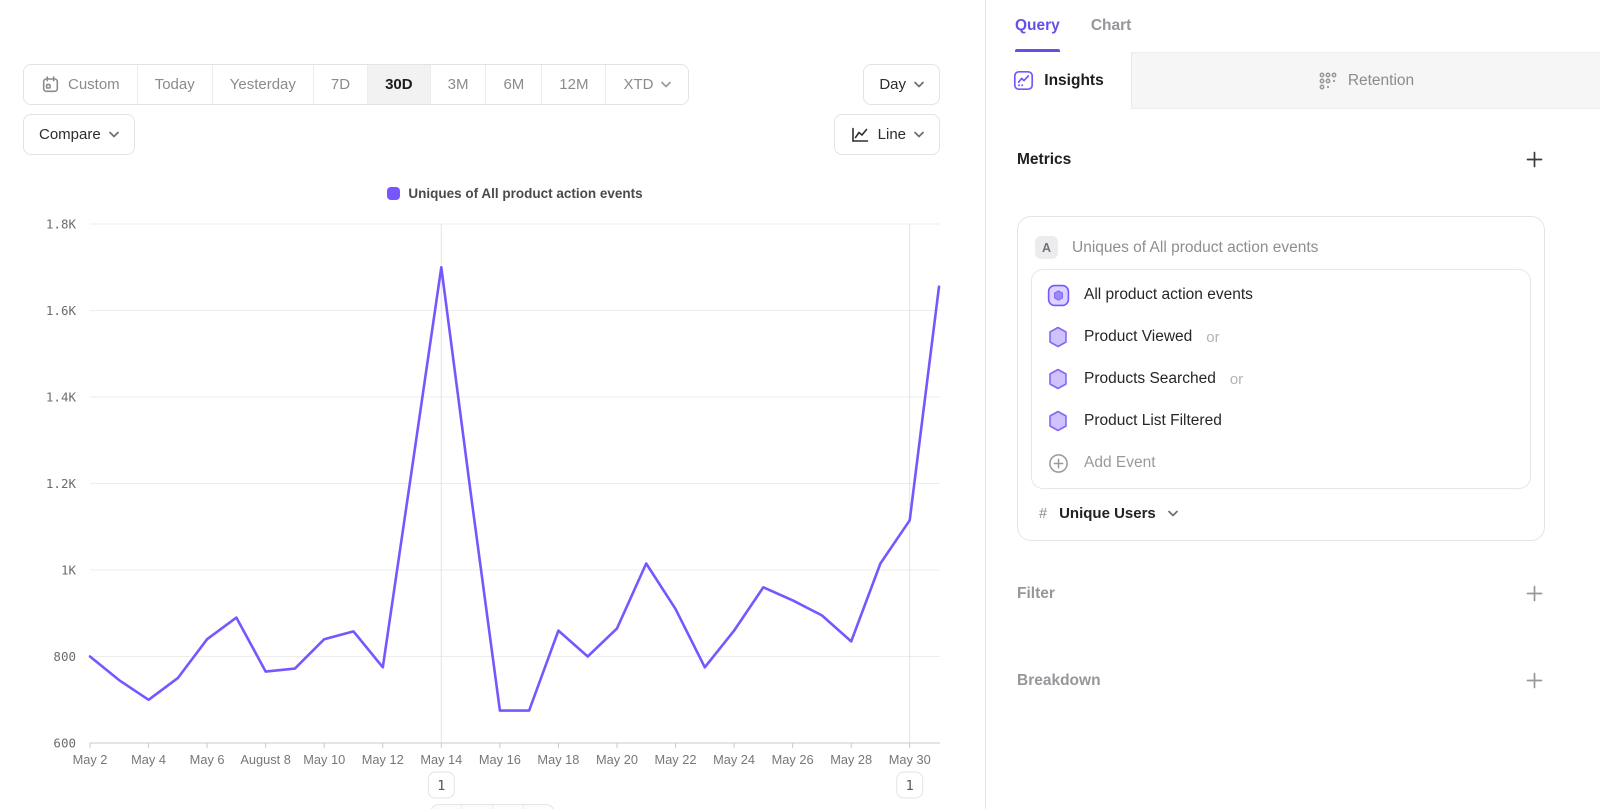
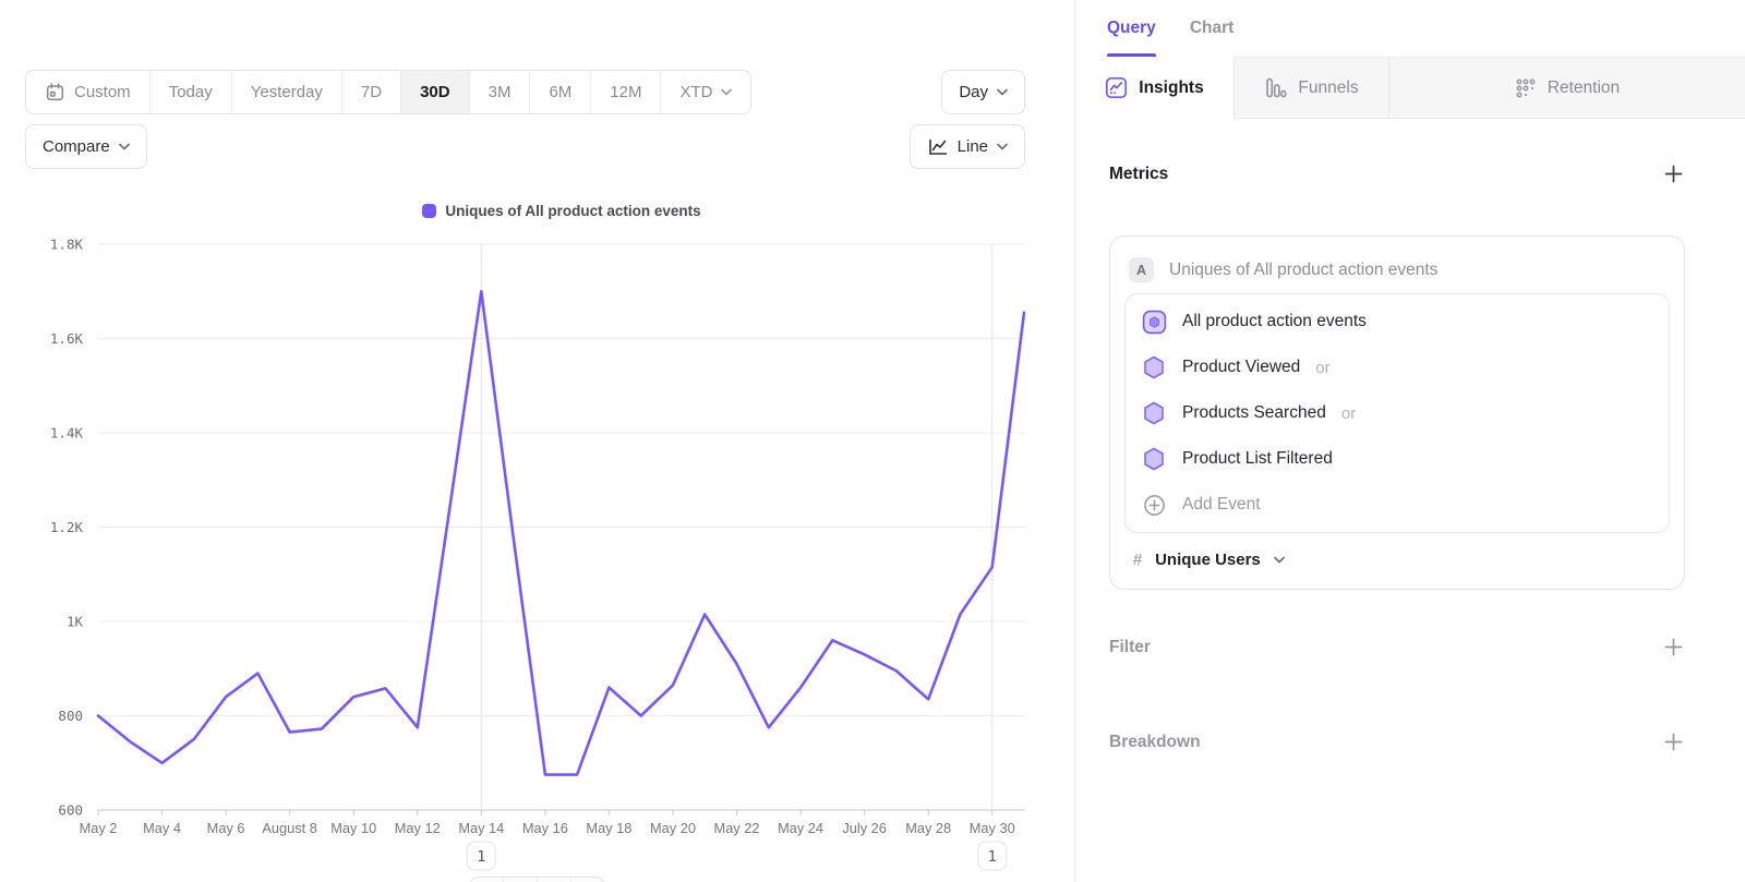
  Custom
  Today
  Yesterday
  7D
  30D
  3M
  6M
  12M
  XTD
  Day
  Compare
  Line
  Uniques of All product action events
  600
  800
  1K
  1.2K
  1.4K
  1.6K
  1.8K
  May 2
  May 4
  May 6
  August 8
  May 10
  May 12
  May 14
  May 16
  May 18
  May 20
  May 22
  May 24
- May 26
+ July 26
  May 28
  May 30
  1
  1
  Query
  Chart
  Insights
+ Funnels
  Retention
  Metrics
  A
  Uniques of All product action events
  All product action events
  Product Viewed
  or
  Products Searched
  or
  Product List Filtered
  Add Event
  #
  Unique Users
  Filter
  Breakdown
